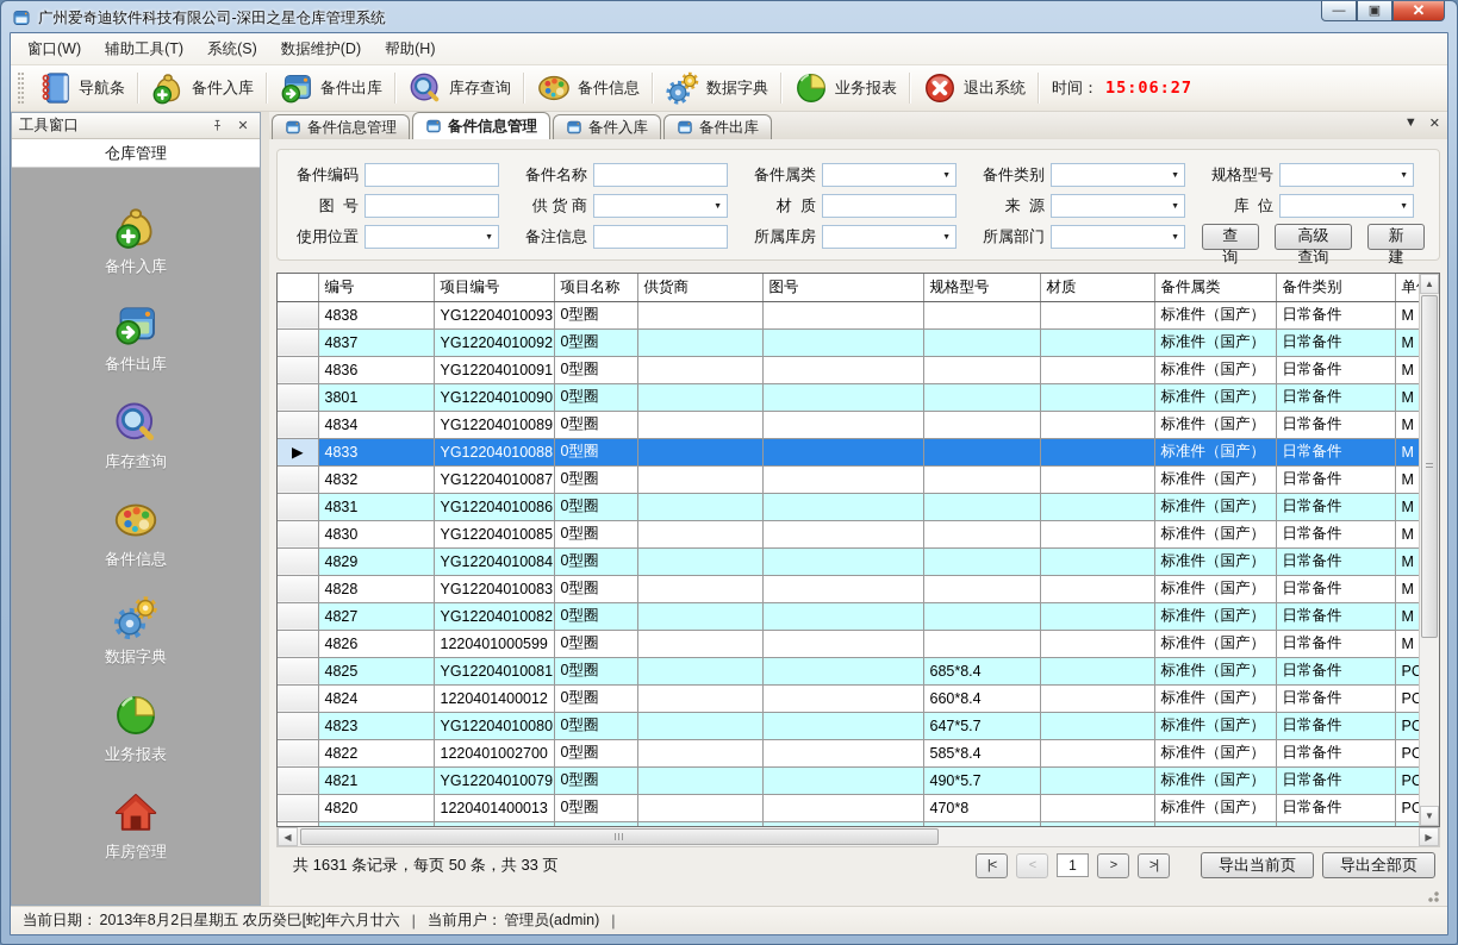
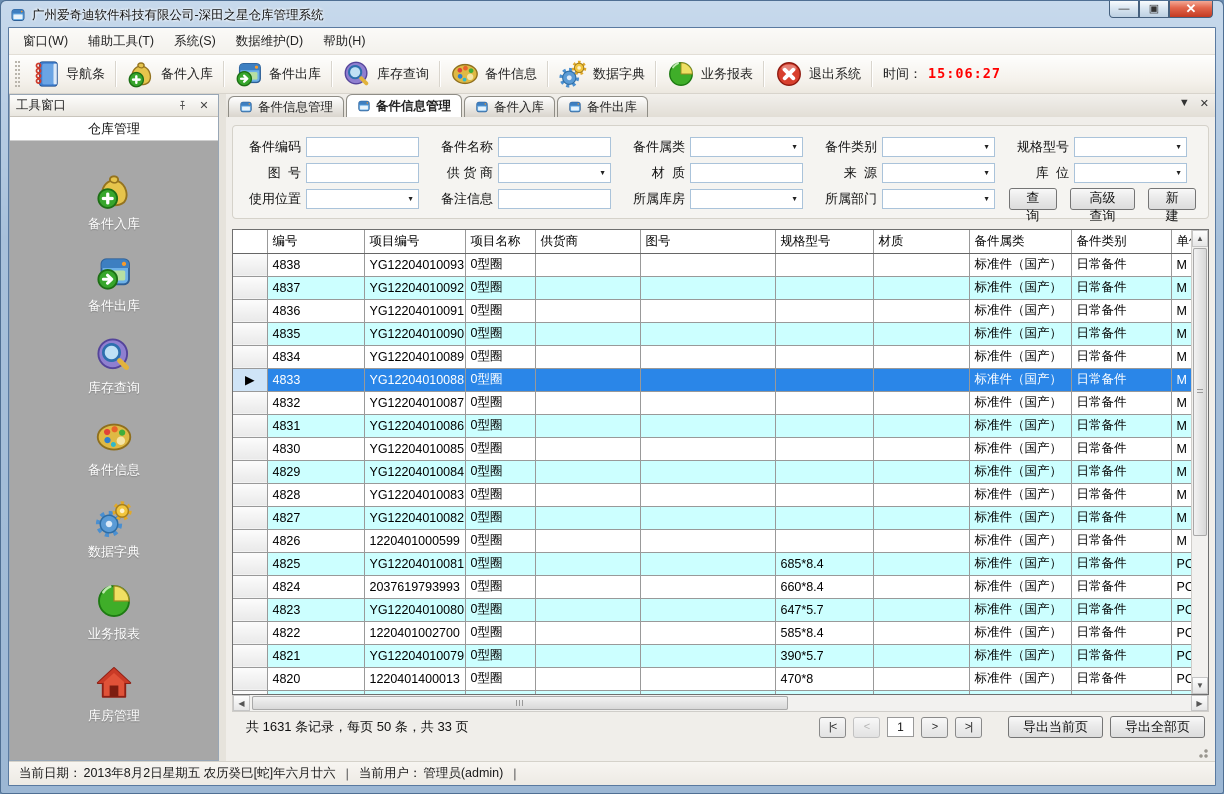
  广州爱奇迪软件科技有限公司-深田之星仓库管理系统
  —
  ▣
  ✕
  窗口(W)
  辅助工具(T)
  系统(S)
  数据维护(D)
  帮助(H)
  导航条
  备件入库
  备件出库
  库存查询
  备件信息
  数据字典
  业务报表
  退出系统
  时间：
  15:06:27
  工具窗口
  ✕
  仓库管理
  备件入库
  备件出库
  库存查询
  备件信息
  数据字典
  业务报表
  库房管理
  备件信息管理
  备件信息管理
  备件入库
  备件出库
  ▼
  ✕
  备件编码
  备件名称
  备件属类
  备件类别
  规格型号
  图 号
  供 货 商
  材 质
  来 源
  库 位
  使用位置
  备注信息
  所属库房
  所属部门
  查询
  高级查询
  新建
  	编号	项目编号	项目名称	供货商	图号	规格型号	材质	备件属类	备件类别	单
  	4838	YG12204010093	0型圈					标准件（国产）	日常备件	M
  	4837	YG12204010092	0型圈					标准件（国产）	日常备件	M
  	4836	YG12204010091	0型圈					标准件（国产）	日常备件	M
- 	3801	YG12204010090	0型圈					标准件（国产）	日常备件	M
+ 	4835	YG12204010090	0型圈					标准件（国产）	日常备件	M
  	4834	YG12204010089	0型圈					标准件（国产）	日常备件	M
  ▶	4833	YG12204010088	0型圈					标准件（国产）	日常备件	M
  	4832	YG12204010087	0型圈					标准件（国产）	日常备件	M
  	4831	YG12204010086	0型圈					标准件（国产）	日常备件	M
  	4830	YG12204010085	0型圈					标准件（国产）	日常备件	M
  	4829	YG12204010084	0型圈					标准件（国产）	日常备件	M
  	4828	YG12204010083	0型圈					标准件（国产）	日常备件	M
  	4827	YG12204010082	0型圈					标准件（国产）	日常备件	M
  	4826	1220401000599	0型圈					标准件（国产）	日常备件	M
  	4825	YG12204010081	0型圈			685*8.4		标准件（国产）	日常备件	PC
- 	4824	1220401400012	0型圈			660*8.4		标准件（国产）	日常备件	PC
+ 	4824	2037619793993	0型圈			660*8.4		标准件（国产）	日常备件	PC
  	4823	YG12204010080	0型圈			647*5.7		标准件（国产）	日常备件	PC
  	4822	1220401002700	0型圈			585*8.4		标准件（国产）	日常备件	PC
- 	4821	YG12204010079	0型圈			490*5.7		标准件（国产）	日常备件	PC
+ 	4821	YG12204010079	0型圈			390*5.7		标准件（国产）	日常备件	PC
  	4820	1220401400013	0型圈			470*8		标准件（国产）	日常备件	PC
  ▲
  ▼
  ◀
  ▶
  共 1631 条记录，每页 50 条，共 33 页
  |<
  <
  1
  >
  >|
  导出当前页
  导出全部页
  当前日期：
  2013年8月2日星期五 农历癸巳[蛇]年六月廿六
  |
  当前用户：
  管理员(admin)
  |
